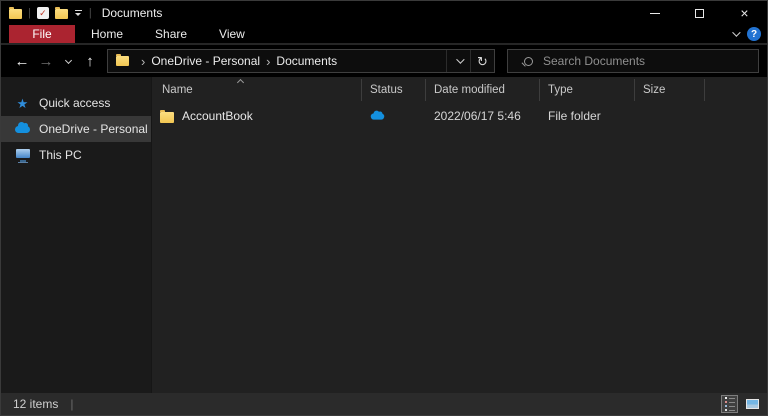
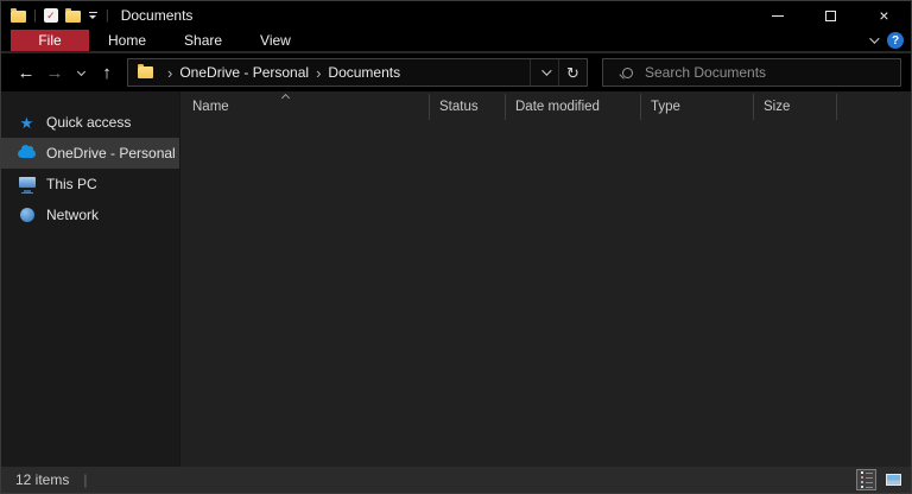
  |
  ✓
  |
  Documents
  ×
  File
  Home
  Share
  View
  ?
  ←
  →
  ↑
  ›
  OneDrive - Personal
  ›
  Documents
  ↻
  Search Documents
  ★
  Quick access
  OneDrive - Personal
  This PC
+ Network
  Name
  Status
  Date modified
  Type
  Size
- AccountBook
- 2022/06/17 5:46
- File folder
  12 items
  |
